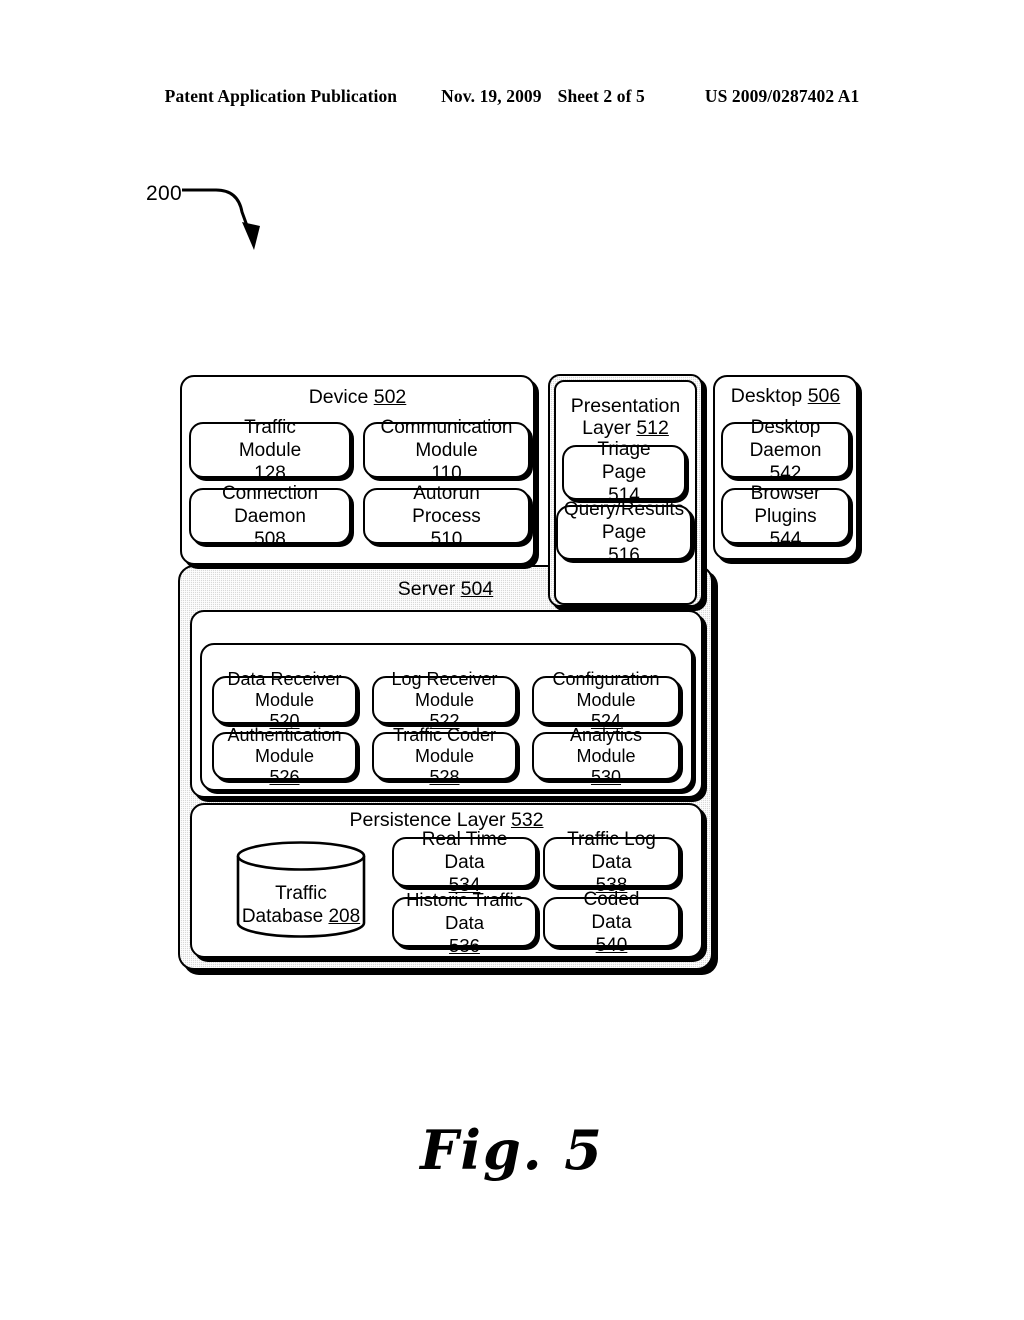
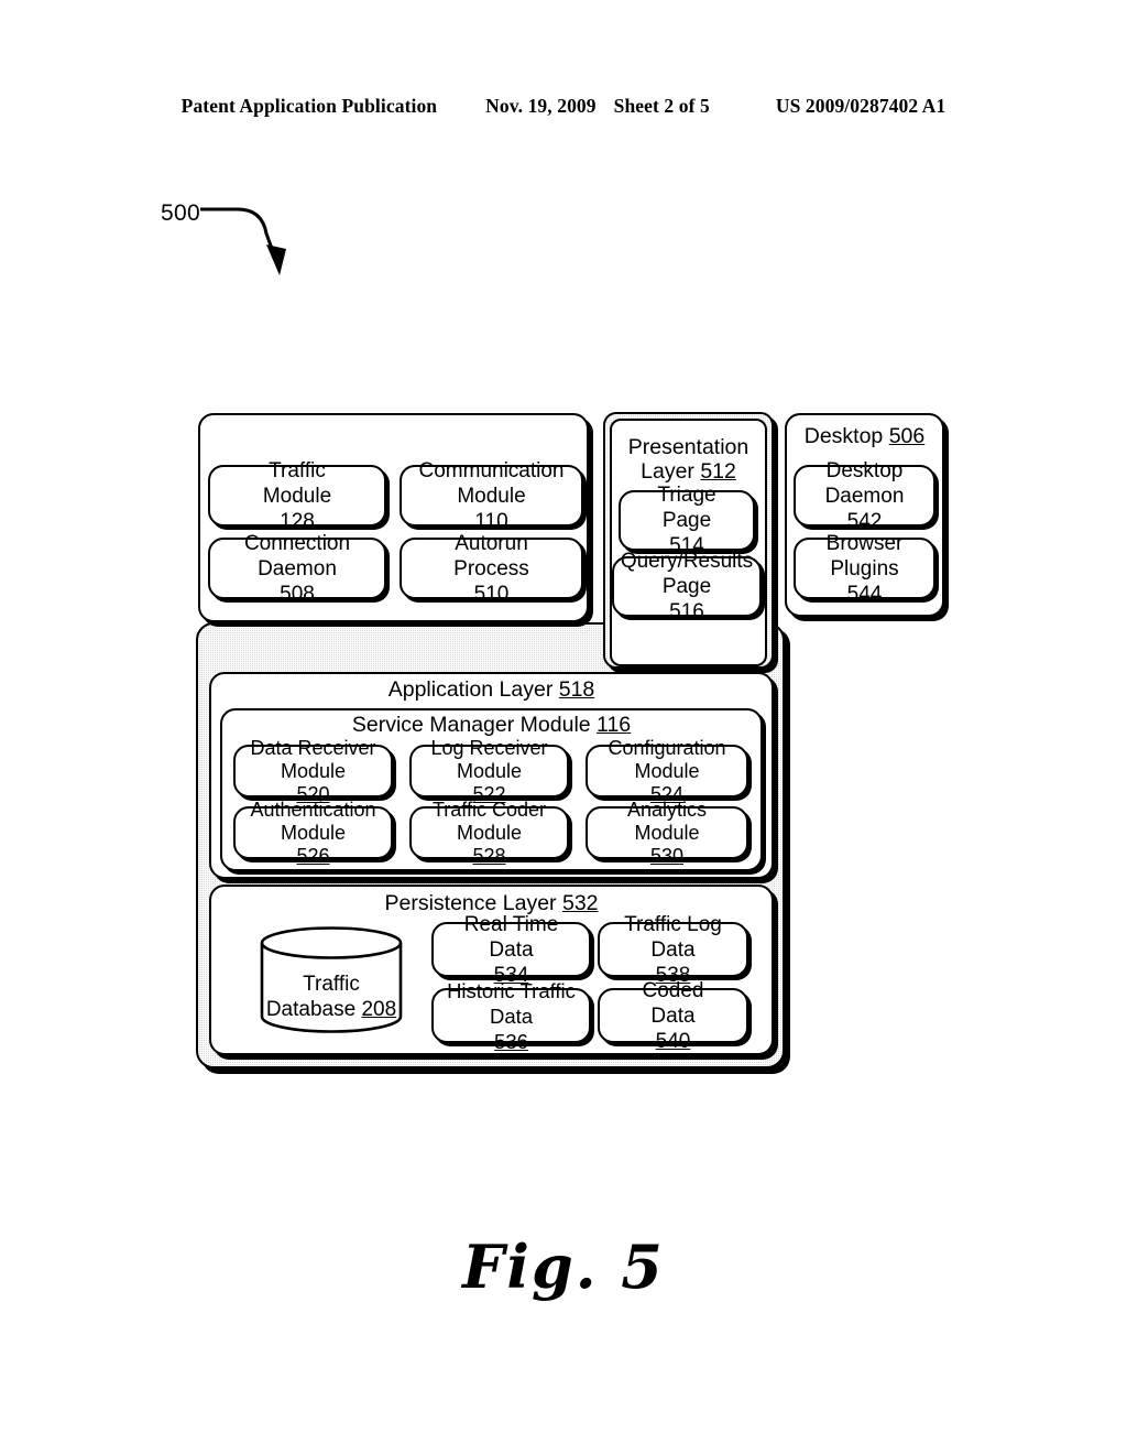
  Patent Application Publication
  Nov. 19, 2009
  Sheet 2 of 5
  US 2009/0287402 A1
- 200
+ 500
- Server 504
  Presentation
  Layer 512
  Triage
  Page
  514
  Query/Results
  Page
  516
- Device 502
  Traffic
  Module
  128
  Communication
  Module
  110
  Connection
  Daemon
  508
  Autorun
  Process
  510
  Desktop 506
  Desktop
  Daemon
  542
  Browser
  Plugins
  544
+ Application Layer 518
+ Service Manager Module 116
  Data Receiver
  Module
  520
  Log Receiver
  Module
  522
  Configuration
  Module
  524
  Authentication
  Module
  526
  Traffic Coder
  Module
  528
  Analytics
  Module
  530
  Persistence Layer 532
  Traffic
  Database 208
  Real Time
  Data
  534
  Traffic Log
  Data
  538
  Historic Traffic
  Data
  536
  Coded
  Data
  540
  Fig. 5
